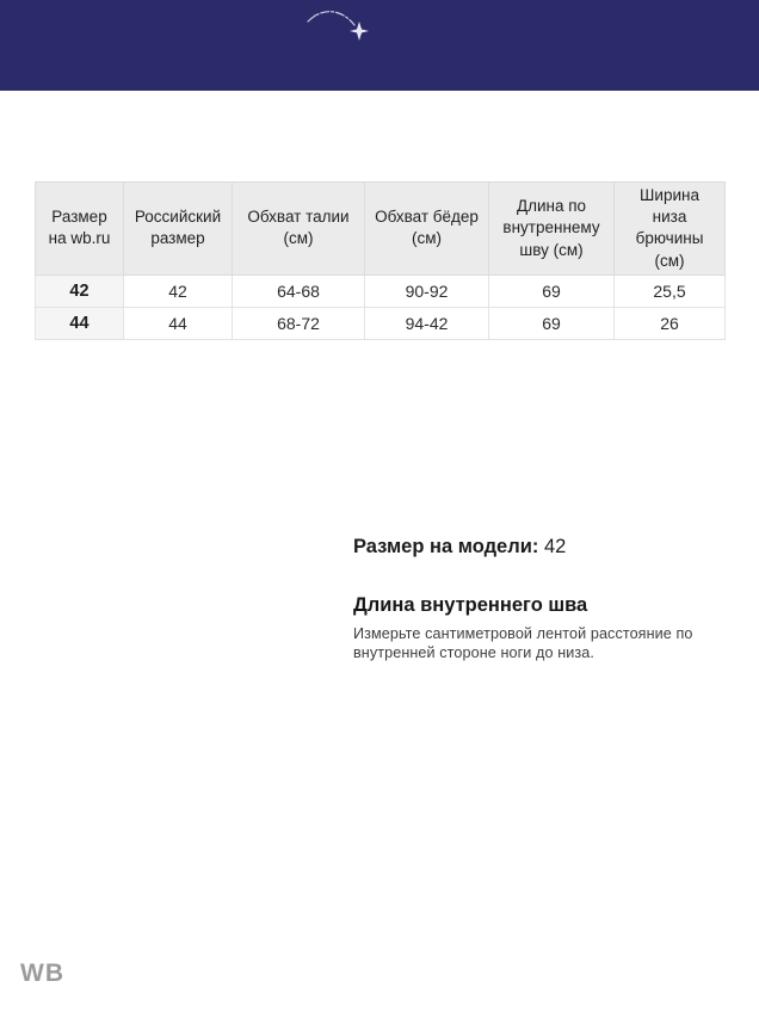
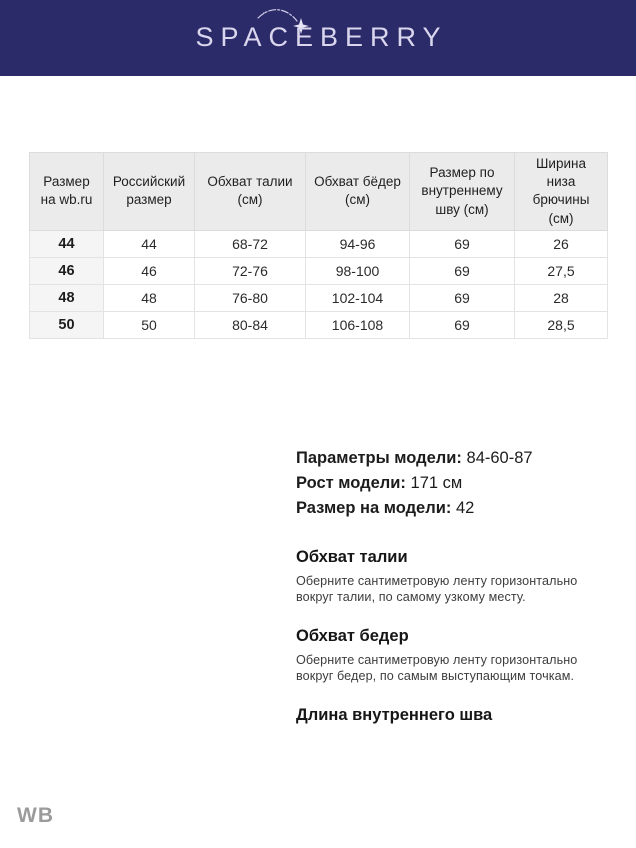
+ SPACEBERRY
- Размер на wb.ru	Российский размер	Обхват талии (см)	Обхват бёдер (см)	Длина по внутреннему шву (см)	Ширина низа брючины (см)
+ Размер на wb.ru	Российский размер	Обхват талии (см)	Обхват бёдер (см)	Размер по внутреннему шву (см)	Ширина низа брючины (см)
- 42	42	64-68	90-92	69	25,5
- 44	44	68-72	94-42	69	26
+ 44	44	68-72	94-96	69	26
+ 46	46	72-76	98-100	69	27,5
+ 48	48	76-80	102-104	69	28
+ 50	50	80-84	106-108	69	28,5
+ Параметры модели: 84-60-87
+ Рост модели: 171 см
  Размер на модели: 42
+ Обхват талии
+ Оберните сантиметровую ленту горизонтально вокруг талии, по самому узкому месту.
+ Обхват бедер
+ Оберните сантиметровую ленту горизонтально вокруг бедер, по самым выступающим точкам.
  Длина внутреннего шва
- Измерьте сантиметровой лентой расстояние по внутренней стороне ноги до низа.
  WB
